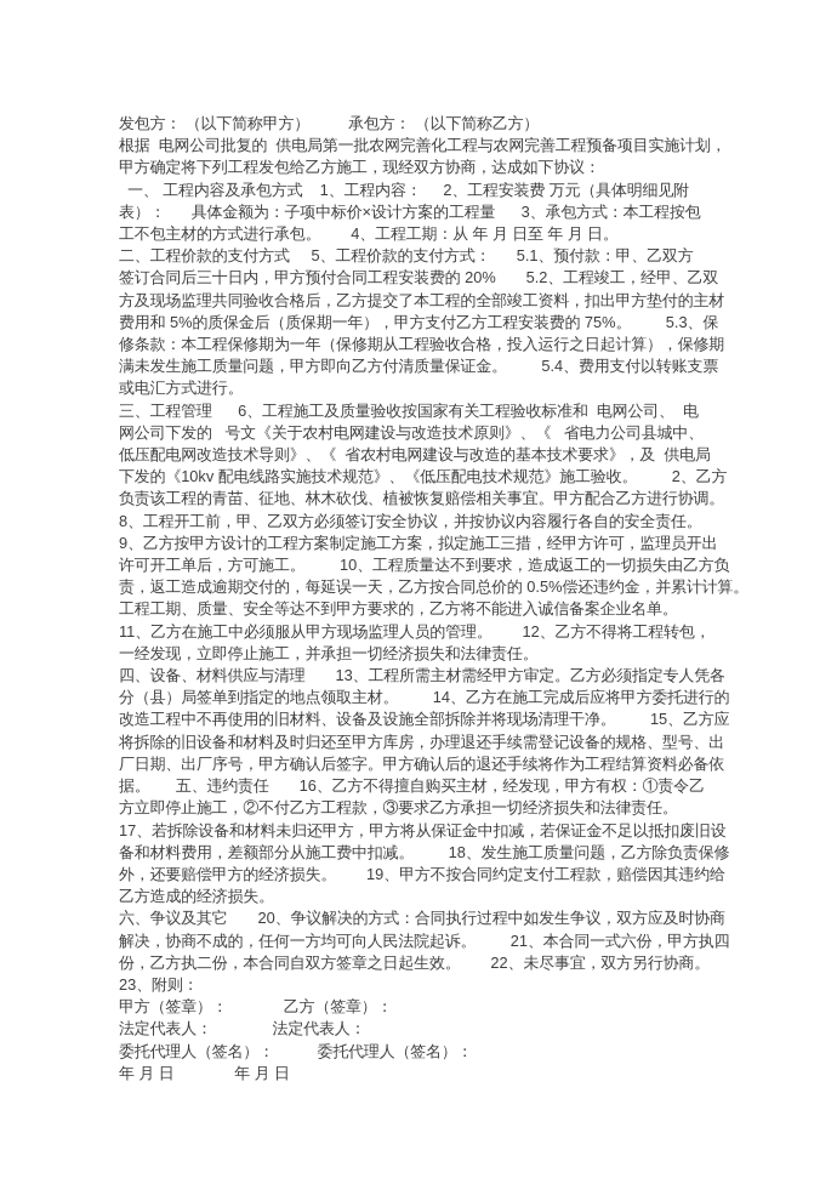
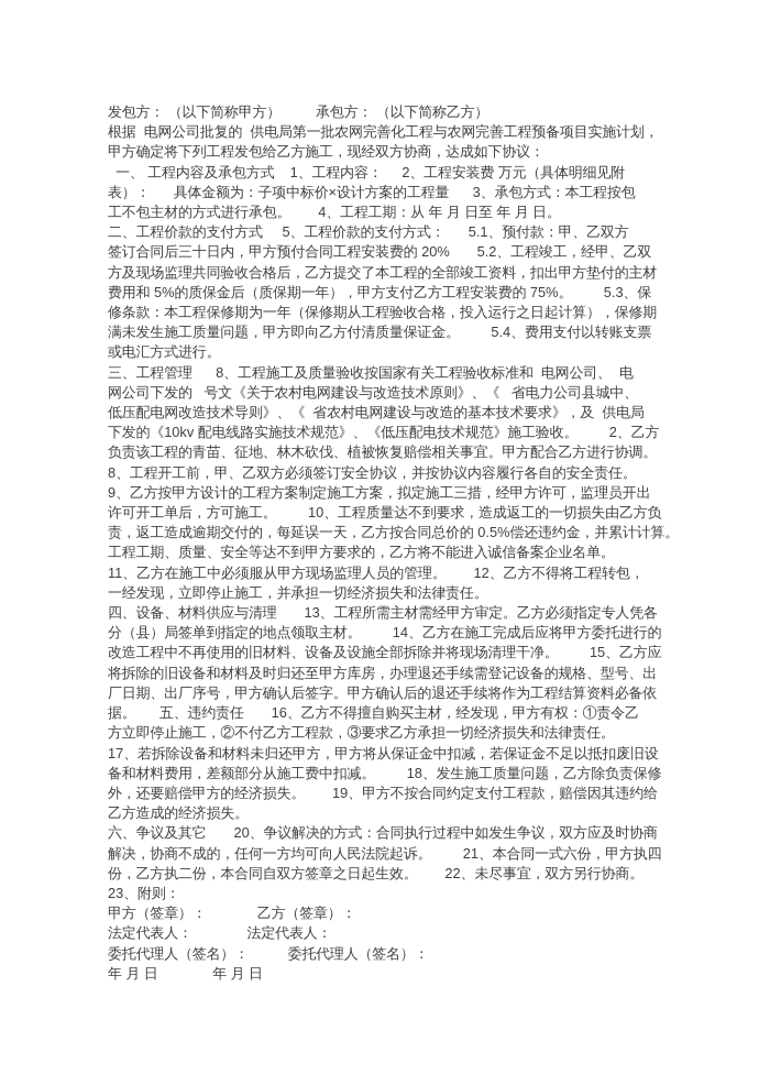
  发包方： （以下简称甲方） 承包方： （以下简称乙方）
  根据 电网公司批复的 供电局第一批农网完善化工程与农网完善工程预备项目实施计划，
  甲方确定将下列工程发包给乙方施工，现经双方协商，达成如下协议：
  一、 工程内容及承包方式 1、工程内容： 2、工程安装费 万元（具体明细见附
  表）： 具体金额为：子项中标价×设计方案的工程量 3、承包方式：本工程按包
  工不包主材的方式进行承包。 4、工程工期：从 年 月 日至 年 月 日。
  二、工程价款的支付方式 5、工程价款的支付方式： 5.1、预付款：甲、乙双方
  签订合同后三十日内，甲方预付合同工程安装费的 20% 5.2、工程竣工，经甲、乙双
  方及现场监理共同验收合格后，乙方提交了本工程的全部竣工资料，扣出甲方垫付的主材
  费用和 5%的质保金后（质保期一年），甲方支付乙方工程安装费的 75%。 5.3、保
  修条款：本工程保修期为一年（保修期从工程验收合格，投入运行之日起计算），保修期
  满未发生施工质量问题，甲方即向乙方付清质量保证金。 5.4、费用支付以转账支票
  或电汇方式进行。
- 三、工程管理 6、工程施工及质量验收按国家有关工程验收标准和 电网公司、 电
+ 三、工程管理 8、工程施工及质量验收按国家有关工程验收标准和 电网公司、 电
  网公司下发的 号文《关于农村电网建设与改造技术原则》、《 省电力公司县城中、
  低压配电网改造技术导则》、《 省农村电网建设与改造的基本技术要求》，及 供电局
  下发的《10kv 配电线路实施技术规范》、《低压配电技术规范》施工验收。 2、乙方
  负责该工程的青苗、征地、林木砍伐、植被恢复赔偿相关事宜。甲方配合乙方进行协调。
  8、工程开工前，甲、乙双方必须签订安全协议，并按协议内容履行各自的安全责任。
  9、乙方按甲方设计的工程方案制定施工方案，拟定施工三措，经甲方许可，监理员开出
  许可开工单后，方可施工。 10、工程质量达不到要求，造成返工的一切损失由乙方负
  责，返工造成逾期交付的，每延误一天，乙方按合同总价的 0.5%偿还违约金，并累计计算。
  工程工期、质量、安全等达不到甲方要求的，乙方将不能进入诚信备案企业名单。
  11、乙方在施工中必须服从甲方现场监理人员的管理。 12、乙方不得将工程转包，
  一经发现，立即停止施工，并承担一切经济损失和法律责任。
  四、设备、材料供应与清理 13、工程所需主材需经甲方审定。乙方必须指定专人凭各
  分（县）局签单到指定的地点领取主材。 14、乙方在施工完成后应将甲方委托进行的
  改造工程中不再使用的旧材料、设备及设施全部拆除并将现场清理干净。 15、乙方应
  将拆除的旧设备和材料及时归还至甲方库房，办理退还手续需登记设备的规格、型号、出
  厂日期、出厂序号，甲方确认后签字。甲方确认后的退还手续将作为工程结算资料必备依
  据。 五、违约责任 16、乙方不得擅自购买主材，经发现，甲方有权：①责令乙
  方立即停止施工，②不付乙方工程款，③要求乙方承担一切经济损失和法律责任。
  17、若拆除设备和材料未归还甲方，甲方将从保证金中扣减，若保证金不足以抵扣废旧设
  备和材料费用，差额部分从施工费中扣减。 18、发生施工质量问题，乙方除负责保修
  外，还要赔偿甲方的经济损失。 19、甲方不按合同约定支付工程款，赔偿因其违约给
  乙方造成的经济损失。
  六、争议及其它 20、争议解决的方式：合同执行过程中如发生争议，双方应及时协商
  解决，协商不成的，任何一方均可向人民法院起诉。 21、本合同一式六份，甲方执四
  份，乙方执二份，本合同自双方签章之日起生效。 22、未尽事宜，双方另行协商。
  23、附则：
  甲方（签章）： 乙方（签章）：
  法定代表人： 法定代表人：
  委托代理人（签名）： 委托代理人（签名）：
  年 月 日 年 月 日
